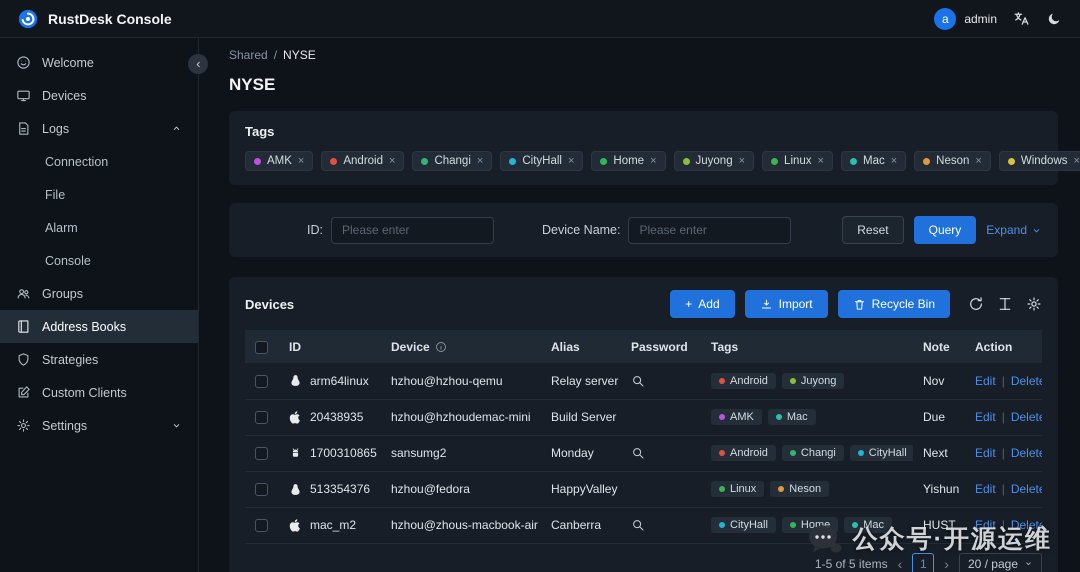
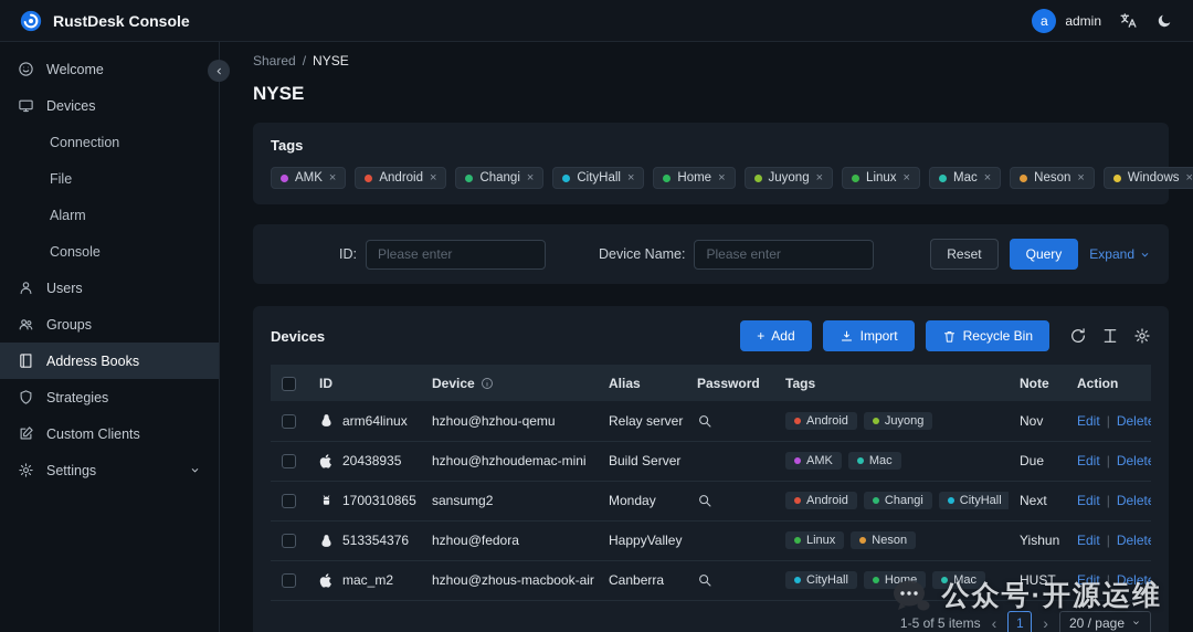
  RustDesk Console
  a
  admin
  Welcome
  Devices
- Logs
  Connection
  File
  Alarm
  Console
+ Users
  Groups
  Address Books
  Strategies
  Custom Clients
  Settings
  Shared
  /
  NYSE
  NYSE
  Tags
  AMK
  ×
  Android
  ×
  Changi
  ×
  CityHall
  ×
  Home
  ×
  Juyong
  ×
  Linux
  ×
  Mac
  ×
  Neson
  ×
  Windows
  ×
  ID:
  Please enter
  Device Name:
  Please enter
  Reset
  Query
  Expand
  Devices
  +
  Add
  Import
  Recycle Bin
  	ID	Device	Alias	Password	Tags	Note	Action
  	arm64linux	hzhou@hzhou-qemu	Relay server		Android Juyong	Nov	Edit | Delet
  	20438935	hzhou@hzhoudemac-mini	Build Server		AMK Mac	Due	Edit | Delet
  	1700310865	sansumg2	Monday		Android Changi CityHall	Next	Edit | Delet
  	513354376	hzhou@fedora	HappyValley		Linux Neson	Yishun	Edit | Delet
  	mac_m2	hzhou@zhous-macbook-air	Canberra		CityHall Home Mac	HUST	Edit | Delet
  1-5 of 5 items
  ‹
  1
  ›
  20 / page
  公众号·开源运维
